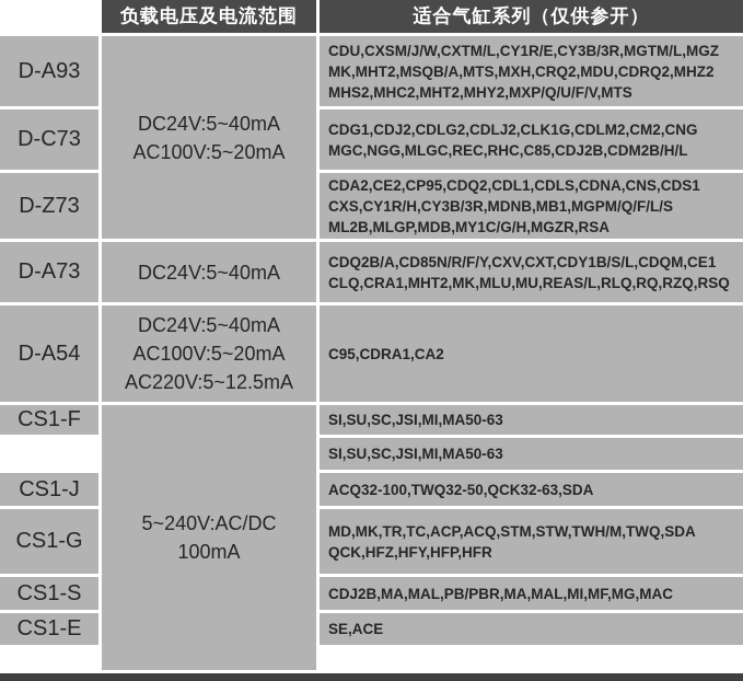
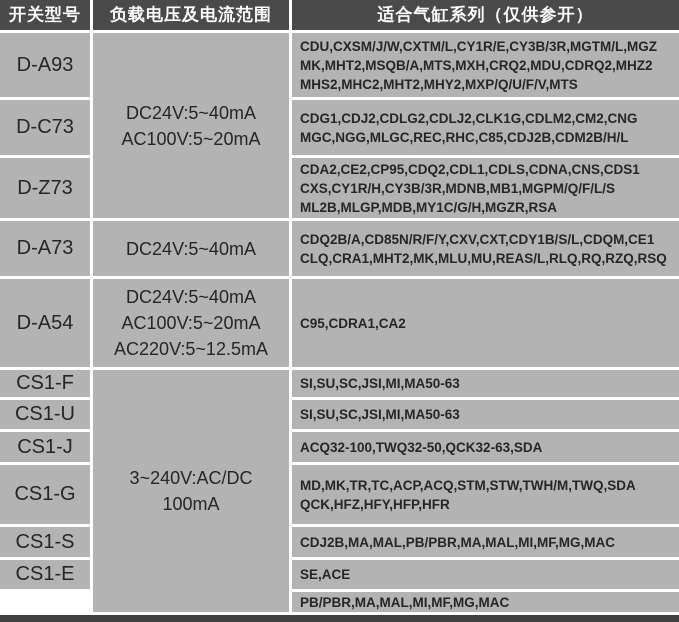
+ 开关型号
  负载电压及电流范围
  适合气缸系列（仅供参开）
  D-A93
  D-C73
  D-Z73
  D-A73
  D-A54
  CS1-F
+ CS1-U
  CS1-J
  CS1-G
  CS1-S
  CS1-E
  DC24V:5~40mA
  AC100V:5~20mA
  DC24V:5~40mA
  DC24V:5~40mA
  AC100V:5~20mA
  AC220V:5~12.5mA
- 5~240V:AC/DC
+ 3~240V:AC/DC
  100mA
  CDU,CXSM/J/W,CXTM/L,CY1R/E,CY3B/3R,MGTM/L,MGZ
  MK,MHT2,MSQB/A,MTS,MXH,CRQ2,MDU,CDRQ2,MHZ2
  MHS2,MHC2,MHT2,MHY2,MXP/Q/U/F/V,MTS
  CDG1,CDJ2,CDLG2,CDLJ2,CLK1G,CDLM2,CM2,CNG
  MGC,NGG,MLGC,REC,RHC,C85,CDJ2B,CDM2B/H/L
  CDA2,CE2,CP95,CDQ2,CDL1,CDLS,CDNA,CNS,CDS1
  CXS,CY1R/H,CY3B/3R,MDNB,MB1,MGPM/Q/F/L/S
  ML2B,MLGP,MDB,MY1C/G/H,MGZR,RSA
  CDQ2B/A,CD85N/R/F/Y,CXV,CXT,CDY1B/S/L,CDQM,CE1
  CLQ,CRA1,MHT2,MK,MLU,MU,REAS/L,RLQ,RQ,RZQ,RSQ
  C95,CDRA1,CA2
  SI,SU,SC,JSI,MI,MA50-63
  SI,SU,SC,JSI,MI,MA50-63
  ACQ32-100,TWQ32-50,QCK32-63,SDA
  MD,MK,TR,TC,ACP,ACQ,STM,STW,TWH/M,TWQ,SDA
  QCK,HFZ,HFY,HFP,HFR
  CDJ2B,MA,MAL,PB/PBR,MA,MAL,MI,MF,MG,MAC
  SE,ACE
+ PB/PBR,MA,MAL,MI,MF,MG,MAC
